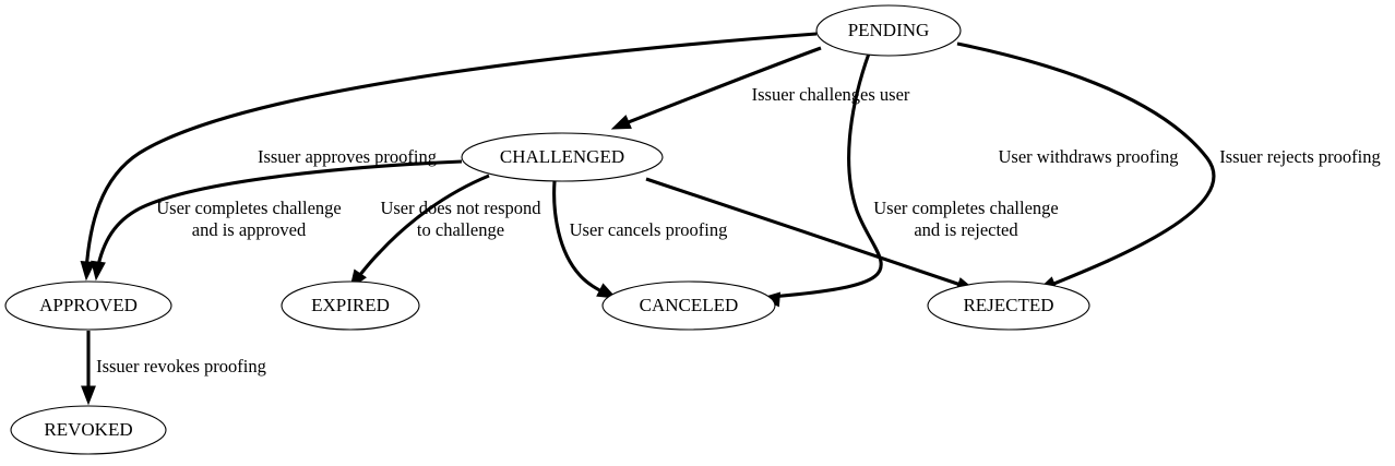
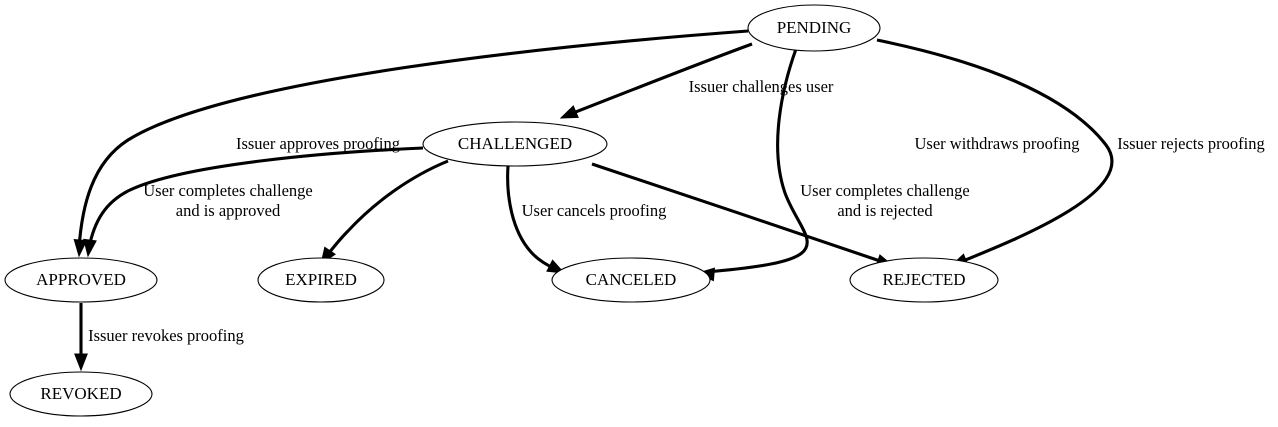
  PENDING
  CHALLENGED
  APPROVED
  EXPIRED
  CANCELED
  REJECTED
  REVOKED
  Issuer challenges user
  Issuer approves proofing
  User withdraws proofing
  Issuer rejects proofing
  User completes challenge and is approved
- User does not respond to challenge
  User cancels proofing
  User completes challenge and is rejected
  Issuer revokes proofing
